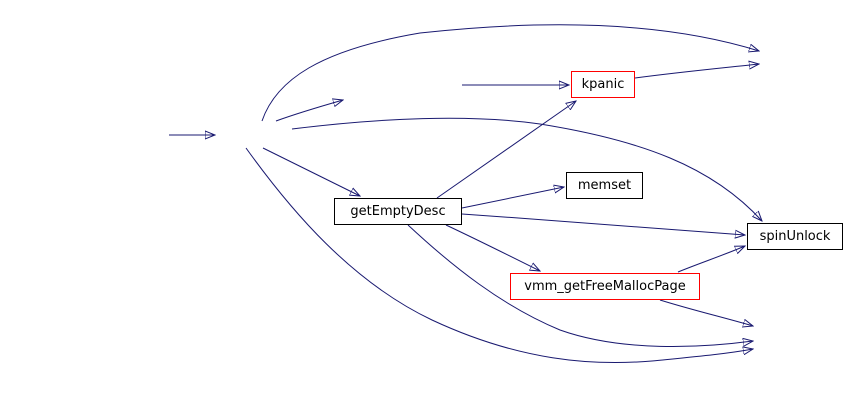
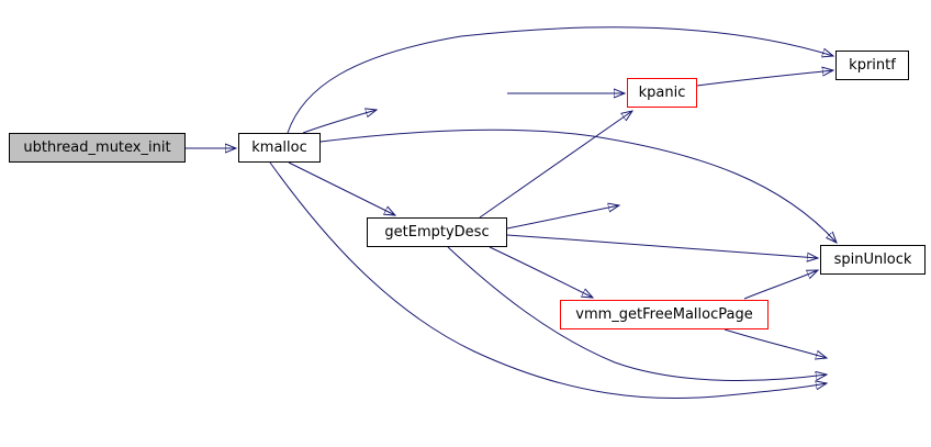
+ ubthread_mutex_init
+ kmalloc
  kpanic
+ kprintf
  getEmptyDesc
- memset
  spinUnlock
  vmm_getFreeMallocPage
